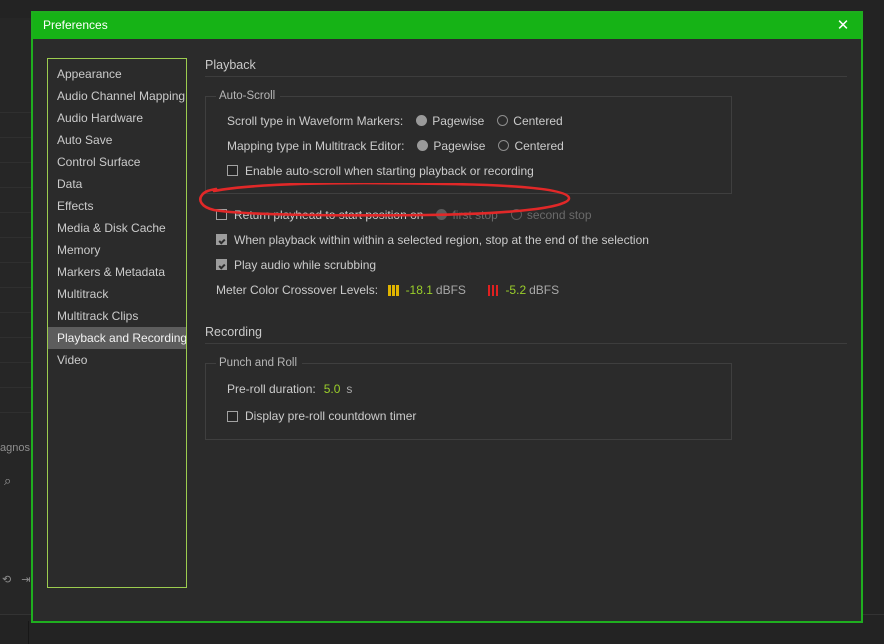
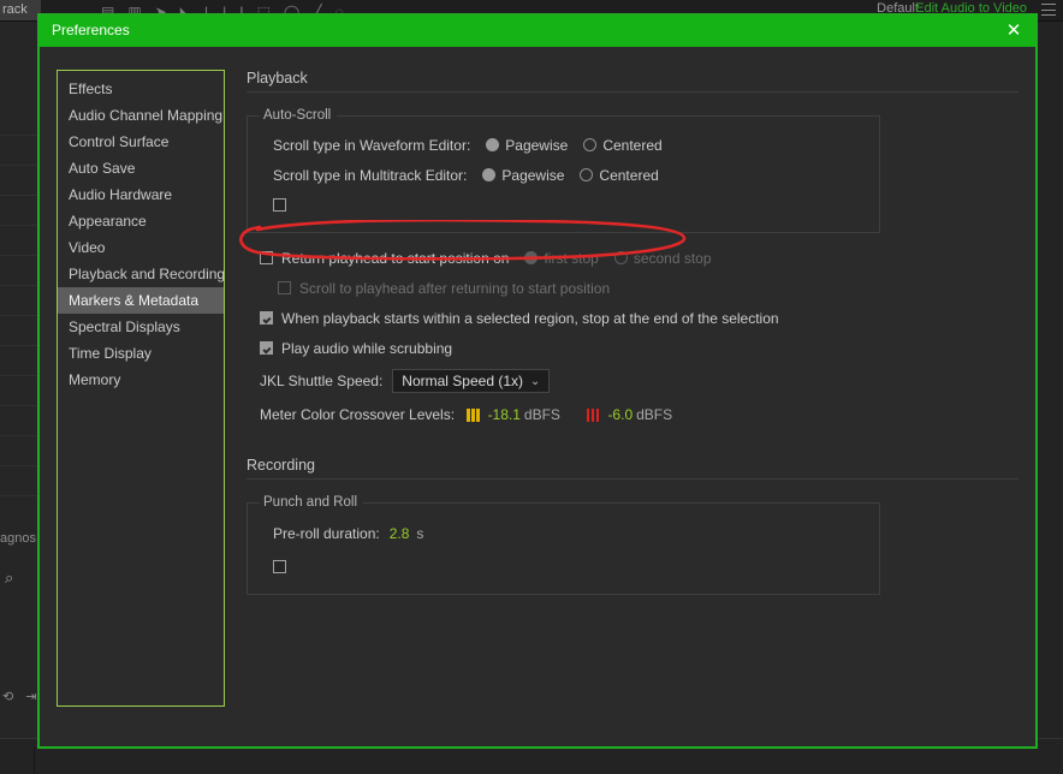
+ rack
+ ▤
+ ▥
+ ➤
+ ◣
+ |↔|
+ I
+ ⬚
+ ◯
+ ╱
+ ◌
+ Default
+ Edit Audio to Video
  agnos
  ⌕
  ⟲
  ⇥
  Preferences
  ✕
- Appearance
+ Effects
  Audio Channel Mapping
- Audio Hardware
+ Control Surface
  Auto Save
- Control Surface
+ Audio Hardware
- Data
- Effects
+ Appearance
- Media & Disk Cache
- Memory
+ Video
- Markers & Metadata
+ Playback and Recording
- Multitrack
- Multitrack Clips
- Playback and Recording
+ Markers & Metadata
+ Spectral Displays
+ Time Display
- Video
+ Memory
  Playback
  Auto-Scroll
- Scroll type in Waveform Markers:
+ Scroll type in Waveform Editor:
  Pagewise
  Centered
- Mapping type in Multitrack Editor:
+ Scroll type in Multitrack Editor:
  Pagewise
  Centered
- Enable auto-scroll when starting playback or recording
  second stop
+ Scroll to playhead after returning to start position
- When playback within within a selected region, stop at the end of the selection
+ When playback starts within a selected region, stop at the end of the selection
  Play audio while scrubbing
+ JKL Shuttle Speed:
+ Normal Speed (1x)
+ ⌄
  Meter Color Crossover Levels:
  -18.1
  dBFS
- -5.2
+ -6.0
  dBFS
  Recording
  Punch and Roll
  Pre-roll duration:
- 5.0
+ 2.8
  s
- Display pre-roll countdown timer
